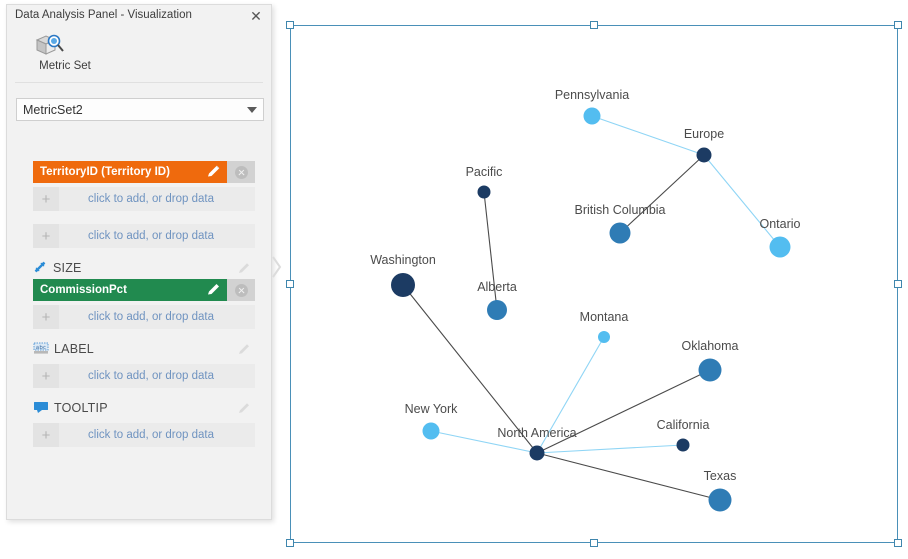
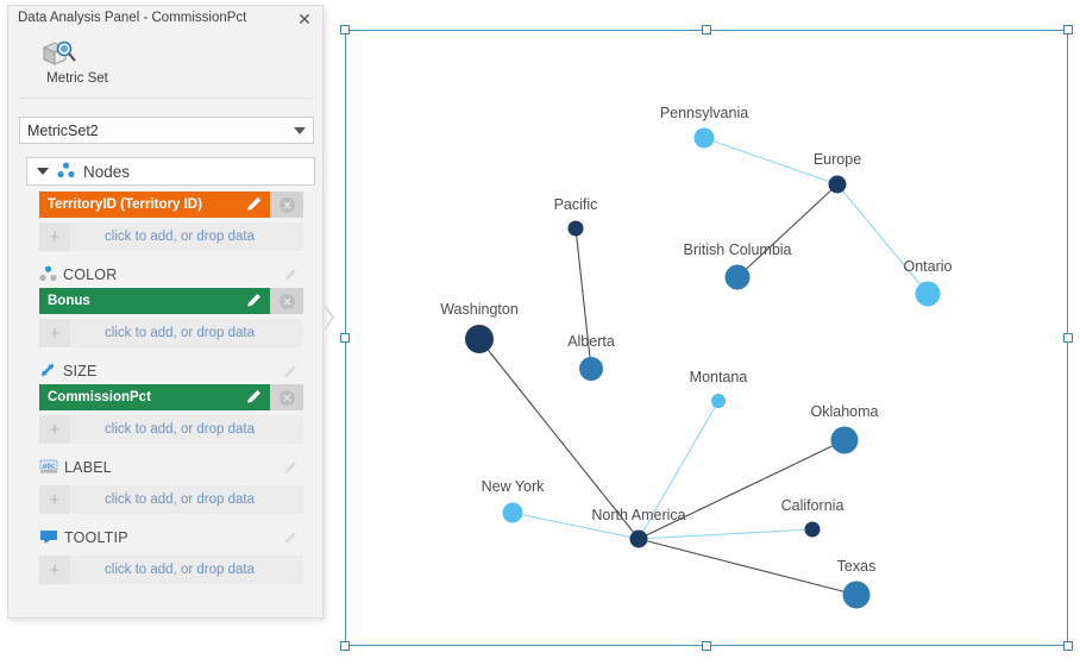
- Data Analysis Panel - Visualization
+ Data Analysis Panel - CommissionPct
  ✕
  Metric Set
  MetricSet2
+ Nodes
  TerritoryID (Territory ID)
  +
  click to add, or drop data
+ COLOR
+ Bonus
  +
  click to add, or drop data
  SIZE
  CommissionPct
  +
  click to add, or drop data
  LABEL
  +
  click to add, or drop data
  TOOLTIP
  +
  click to add, or drop data
  Pennsylvania
  Europe
  Ontario
  British Columbia
  Pacific
  Alberta
  Washington
  Montana
  Oklahoma
  New York
  California
  North America
  Texas
